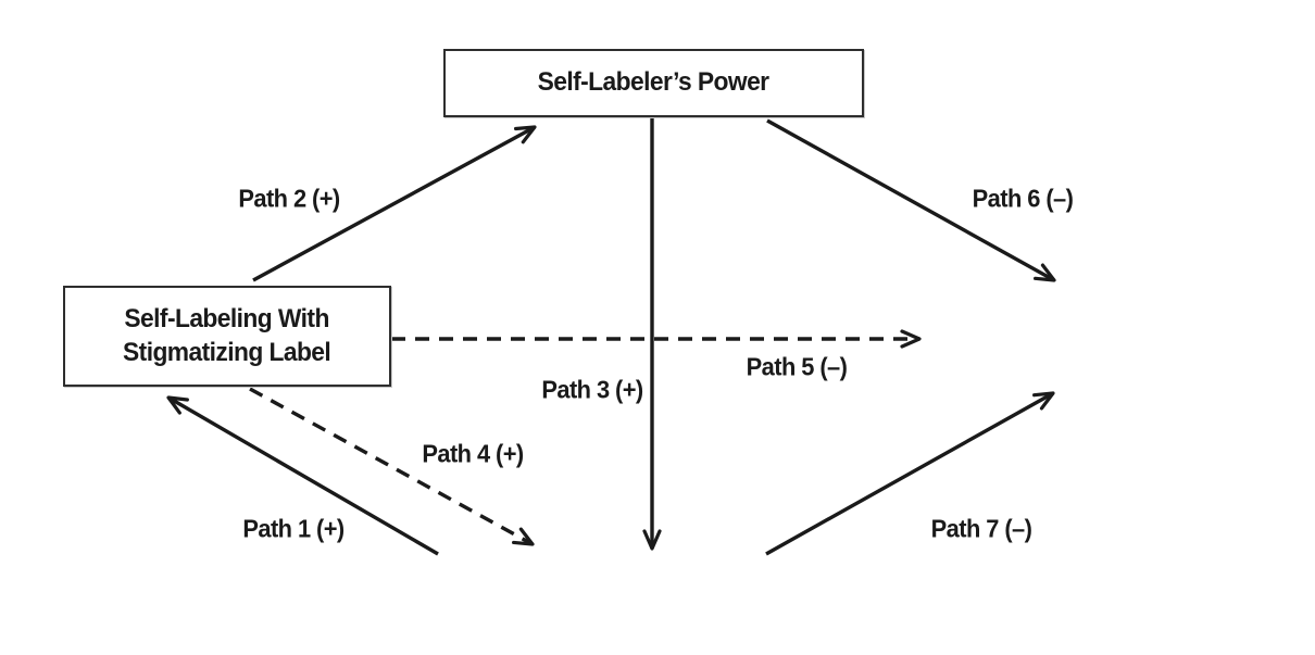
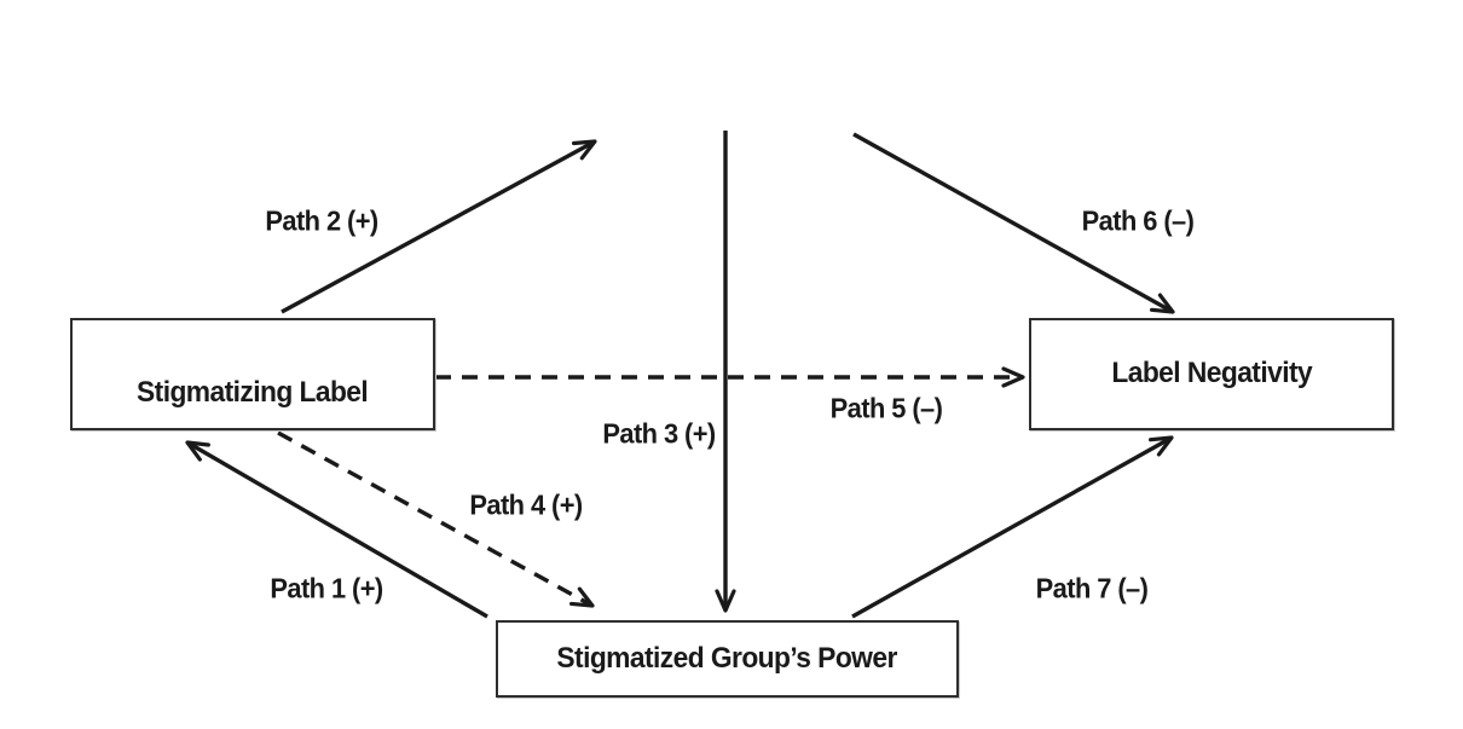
- Self-Labeler’s Power
- Self-Labeling With
  Stigmatizing Label
+ Label Negativity
+ Stigmatized Group’s Power
  Path 1 (+)
  Path 2 (+)
  Path 3 (+)
  Path 4 (+)
  Path 5 (–)
  Path 6 (–)
  Path 7 (–)
